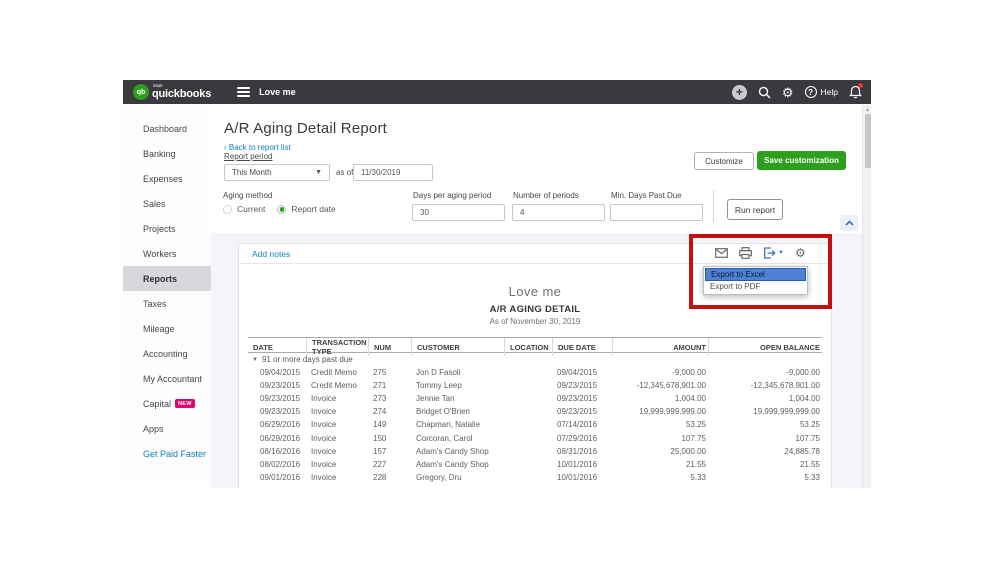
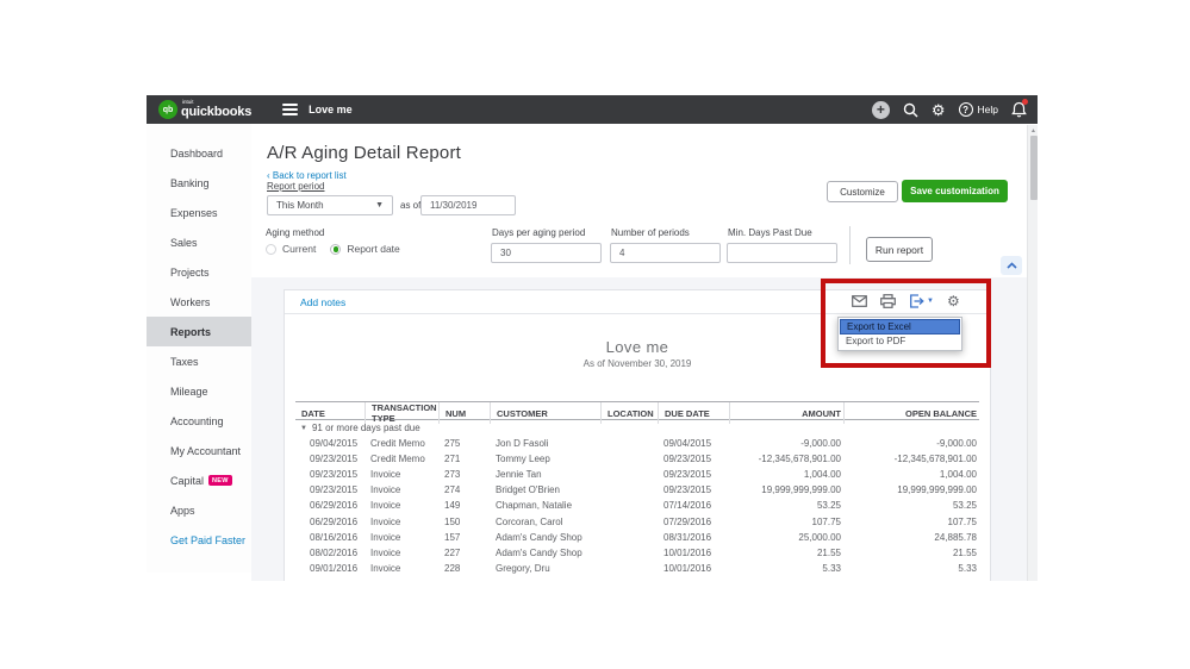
  quickbooks
  Love me
  +
  ⚙
  ?
  Help
  Dashboard
  Banking
  Expenses
  Sales
  Projects
  Workers
  Reports
  Taxes
  Mileage
  Accounting
  My Accountant
  Capital
  Apps
  Get Paid Faster
  A/R Aging Detail Report
  ‹ Back to report list
  Report period
  This Month
  as o
  11/30/2019
  Customize
  Save customization
  Aging method
  Current
  Report date
  Days per aging period
  30
  Number of periods
  4
  Min. Days Past Due
  Run report
  Add notes
  Love me
- A/R AGING DETAIL
  As of November 30, 2019
  DATE
  TRANSACTION TYPE
  NUM
  CUSTOMER
  LOCATION
  DUE DATE
  AMOUNT
  OPEN BALANCE
  91 or more days past due
  09/04/2015
  Credit Memo
  275
  Jon D Fasoli
  09/04/2015
  -9,000.00
  -9,000.00
  09/23/2015
  Credit Memo
  271
  Tommy Leep
  09/23/2015
  -12,345,678,901.00
  -12,345,678,901.00
  09/23/2015
  Invoice
  273
  Jennie Tan
  09/23/2015
  1,004.00
  1,004.00
  09/23/2015
  Invoice
  274
  Bridget O'Brien
  09/23/2015
  19,999,999,999.00
  19,999,999,999.00
  06/29/2016
  Invoice
  149
  Chapman, Natalie
  07/14/2016
  53.25
  53.25
  06/29/2016
  Invoice
  150
  Corcoran, Carol
  07/29/2016
  107.75
  107.75
  08/16/2016
  Invoice
  157
  Adam's Candy Shop
  08/31/2016
  25,000.00
  24,885.78
  08/02/2016
  Invoice
  227
  Adam's Candy Shop
  10/01/2016
  21.55
  21.55
  09/01/2016
  Invoice
  228
  Gregory, Dru
  10/01/2016
  5.33
  5.33
  ⚙
  Export to Excel
  Export to PDF
